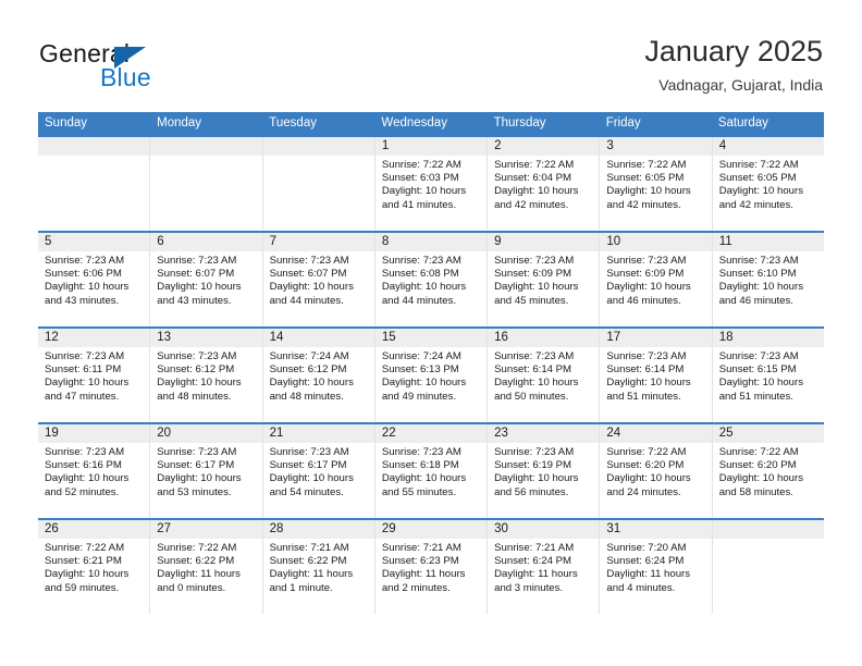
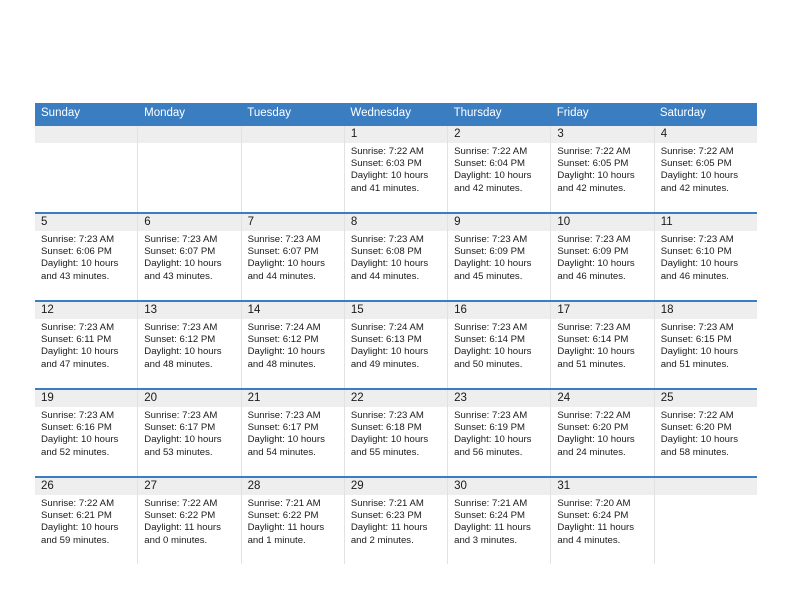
- General
- Blue
- January 2025
- Vadnagar, Gujarat, India
  Sunday
  Monday
  Tuesday
  Wednesday
  Thursday
  Friday
  Saturday
  1
  Sunrise: 7:22 AM
  Sunset: 6:03 PM
  Daylight: 10 hours
  and 41 minutes.
  2
  Sunrise: 7:22 AM
  Sunset: 6:04 PM
  Daylight: 10 hours
  and 42 minutes.
  3
  Sunrise: 7:22 AM
  Sunset: 6:05 PM
  Daylight: 10 hours
  and 42 minutes.
  4
  Sunrise: 7:22 AM
  Sunset: 6:05 PM
  Daylight: 10 hours
  and 42 minutes.
  5
  Sunrise: 7:23 AM
  Sunset: 6:06 PM
  Daylight: 10 hours
  and 43 minutes.
  6
  Sunrise: 7:23 AM
  Sunset: 6:07 PM
  Daylight: 10 hours
  and 43 minutes.
  7
  Sunrise: 7:23 AM
  Sunset: 6:07 PM
  Daylight: 10 hours
  and 44 minutes.
  8
  Sunrise: 7:23 AM
  Sunset: 6:08 PM
  Daylight: 10 hours
  and 44 minutes.
  9
  Sunrise: 7:23 AM
  Sunset: 6:09 PM
  Daylight: 10 hours
  and 45 minutes.
  10
  Sunrise: 7:23 AM
  Sunset: 6:09 PM
  Daylight: 10 hours
  and 46 minutes.
  11
  Sunrise: 7:23 AM
  Sunset: 6:10 PM
  Daylight: 10 hours
  and 46 minutes.
  12
  Sunrise: 7:23 AM
  Sunset: 6:11 PM
  Daylight: 10 hours
  and 47 minutes.
  13
  Sunrise: 7:23 AM
  Sunset: 6:12 PM
  Daylight: 10 hours
  and 48 minutes.
  14
  Sunrise: 7:24 AM
  Sunset: 6:12 PM
  Daylight: 10 hours
  and 48 minutes.
  15
  Sunrise: 7:24 AM
  Sunset: 6:13 PM
  Daylight: 10 hours
  and 49 minutes.
  16
  Sunrise: 7:23 AM
  Sunset: 6:14 PM
  Daylight: 10 hours
  and 50 minutes.
  17
  Sunrise: 7:23 AM
  Sunset: 6:14 PM
  Daylight: 10 hours
  and 51 minutes.
  18
  Sunrise: 7:23 AM
  Sunset: 6:15 PM
  Daylight: 10 hours
  and 51 minutes.
  19
  Sunrise: 7:23 AM
  Sunset: 6:16 PM
  Daylight: 10 hours
  and 52 minutes.
  20
  Sunrise: 7:23 AM
  Sunset: 6:17 PM
  Daylight: 10 hours
  and 53 minutes.
  21
  Sunrise: 7:23 AM
  Sunset: 6:17 PM
  Daylight: 10 hours
  and 54 minutes.
  22
  Sunrise: 7:23 AM
  Sunset: 6:18 PM
  Daylight: 10 hours
  and 55 minutes.
  23
  Sunrise: 7:23 AM
  Sunset: 6:19 PM
  Daylight: 10 hours
  and 56 minutes.
  24
  Sunrise: 7:22 AM
  Sunset: 6:20 PM
  Daylight: 10 hours
  and 24 minutes.
  25
  Sunrise: 7:22 AM
  Sunset: 6:20 PM
  Daylight: 10 hours
  and 58 minutes.
  26
  Sunrise: 7:22 AM
  Sunset: 6:21 PM
  Daylight: 10 hours
  and 59 minutes.
  27
  Sunrise: 7:22 AM
  Sunset: 6:22 PM
  Daylight: 11 hours
  and 0 minutes.
  28
  Sunrise: 7:21 AM
  Sunset: 6:22 PM
  Daylight: 11 hours
  and 1 minute.
  29
  Sunrise: 7:21 AM
  Sunset: 6:23 PM
  Daylight: 11 hours
  and 2 minutes.
  30
  Sunrise: 7:21 AM
  Sunset: 6:24 PM
  Daylight: 11 hours
  and 3 minutes.
  31
  Sunrise: 7:20 AM
  Sunset: 6:24 PM
  Daylight: 11 hours
  and 4 minutes.
